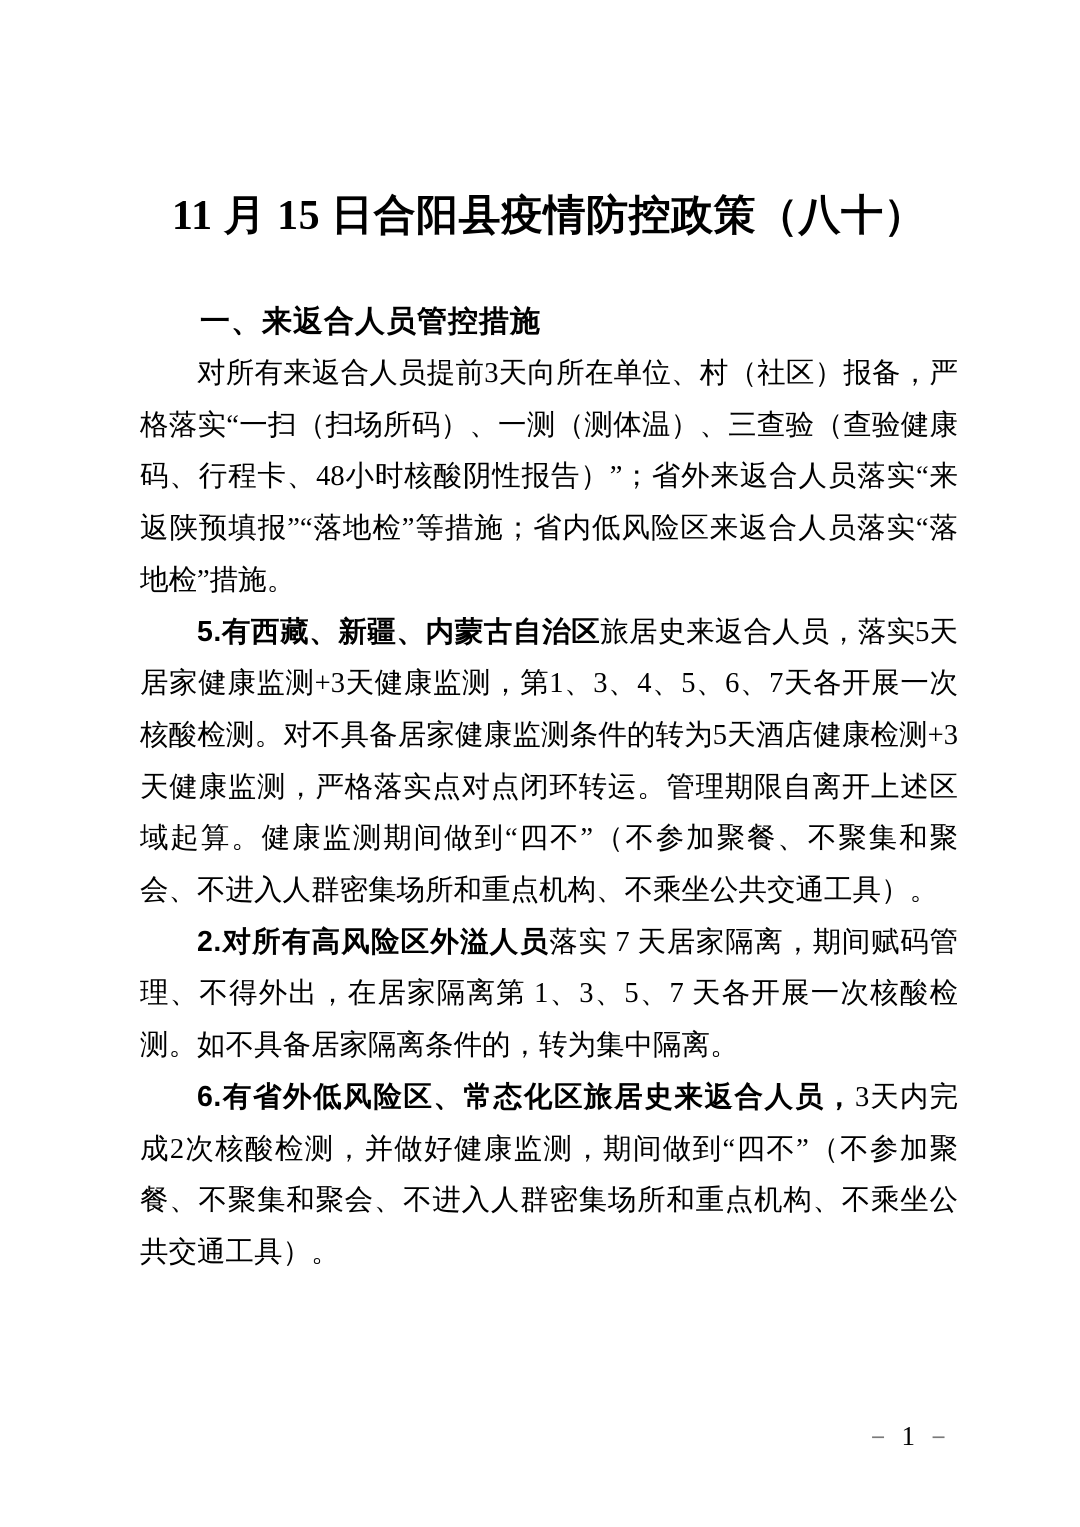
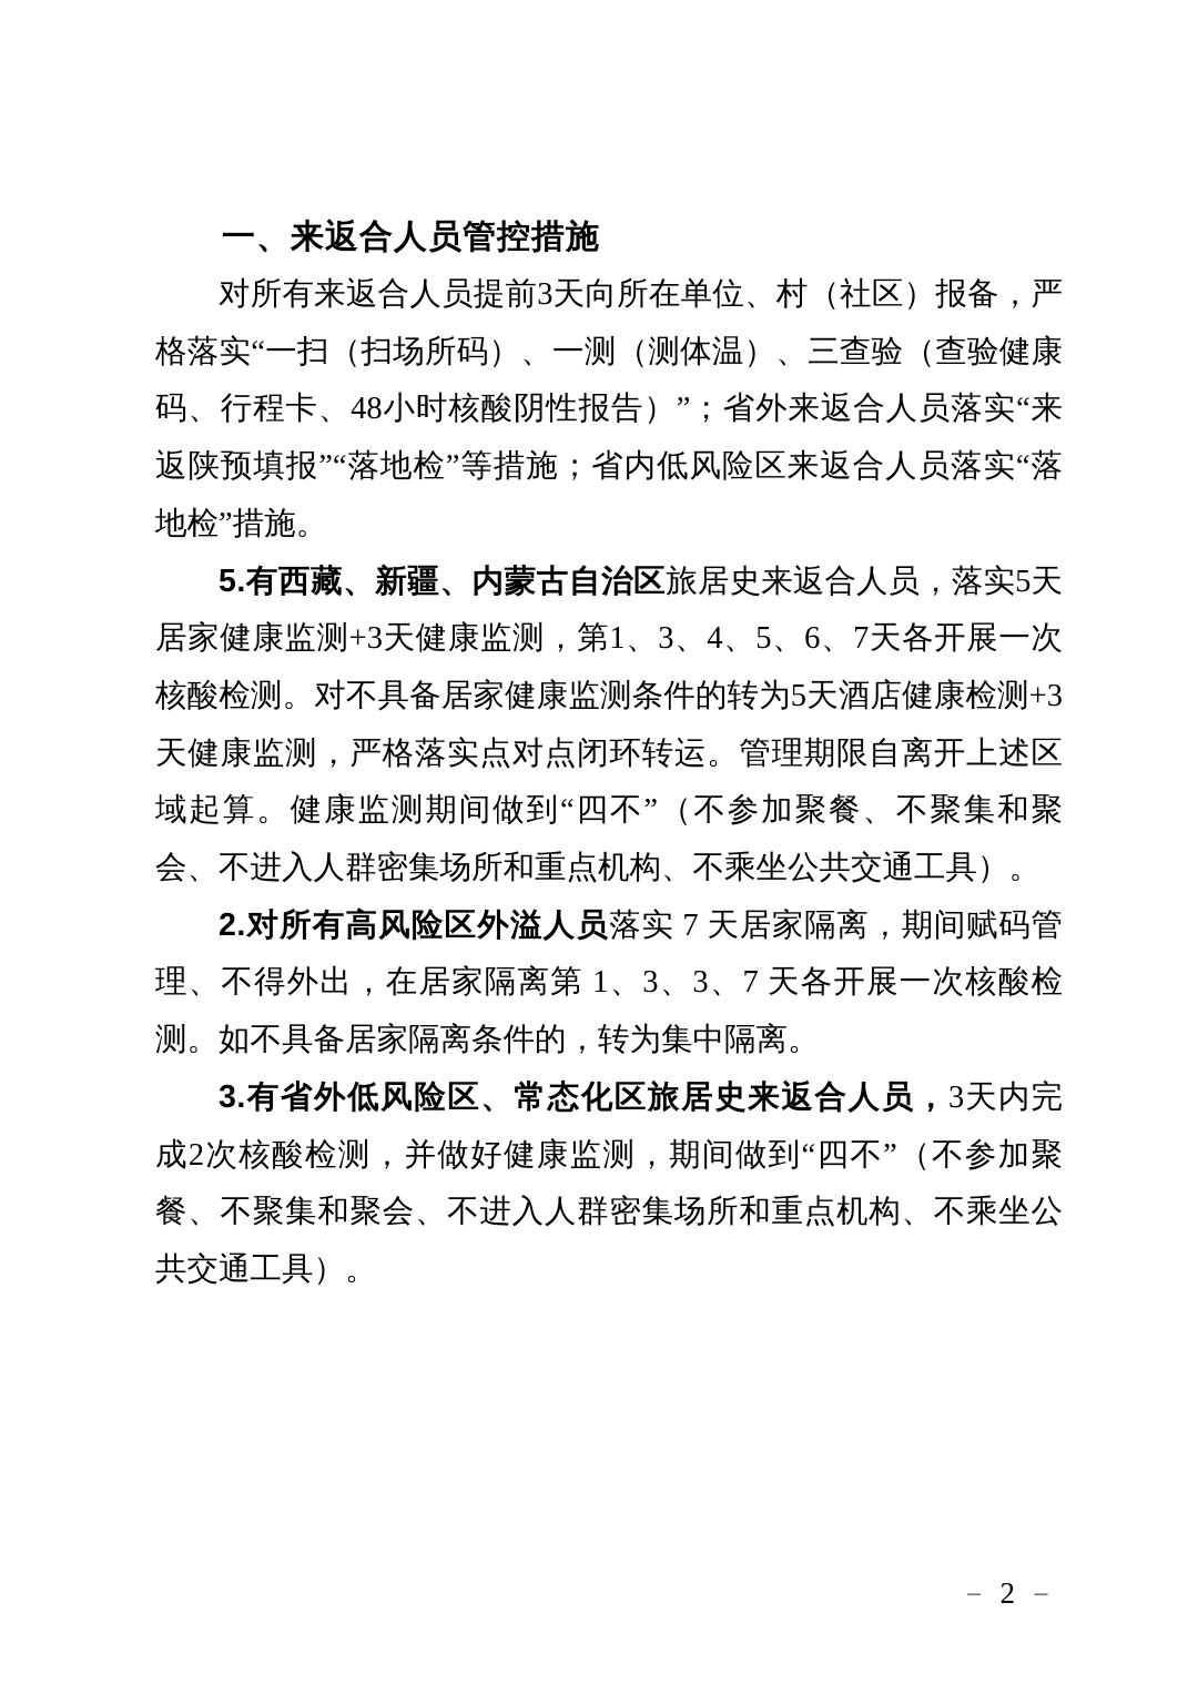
- 11 月 15 日合阳县疫情防控政策（八十）
  一、来返合人员管控措施
  对所有来返合人员提前3天向所在单位、村（社区）报备，严格落实“一扫（扫场所码）、一测（测体温）、三查验（查验健康码、行程卡、48小时核酸阴性报告）”；省外来返合人员落实“来返陕预填报”“落地检”等措施；省内低风险区来返合人员落实“落地检”措施。
  5.有西藏、新疆、内蒙古自治区旅居史来返合人员，落实5天居家健康监测+3天健康监测，第1、3、4、5、6、7天各开展一次核酸检测。对不具备居家健康监测条件的转为5天酒店健康检测+3天健康监测，严格落实点对点闭环转运。管理期限自离开上述区域起算。健康监测期间做到“四不”（不参加聚餐、不聚集和聚会、不进入人群密集场所和重点机构、不乘坐公共交通工具）。
- 2.对所有高风险区外溢人员落实 7 天居家隔离，期间赋码管理、不得外出，在居家隔离第 1、3、5、7 天各开展一次核酸检测。如不具备居家隔离条件的，转为集中隔离。
+ 2.对所有高风险区外溢人员落实 7 天居家隔离，期间赋码管理、不得外出，在居家隔离第 1、3、3、7 天各开展一次核酸检测。如不具备居家隔离条件的，转为集中隔离。
- 6.有省外低风险区、常态化区旅居史来返合人员，3天内完成2次核酸检测，并做好健康监测，期间做到“四不”（不参加聚餐、不聚集和聚会、不进入人群密集场所和重点机构、不乘坐公共交通工具）。
+ 3.有省外低风险区、常态化区旅居史来返合人员，3天内完成2次核酸检测，并做好健康监测，期间做到“四不”（不参加聚餐、不聚集和聚会、不进入人群密集场所和重点机构、不乘坐公共交通工具）。
- － 1 －
+ － 2 －
